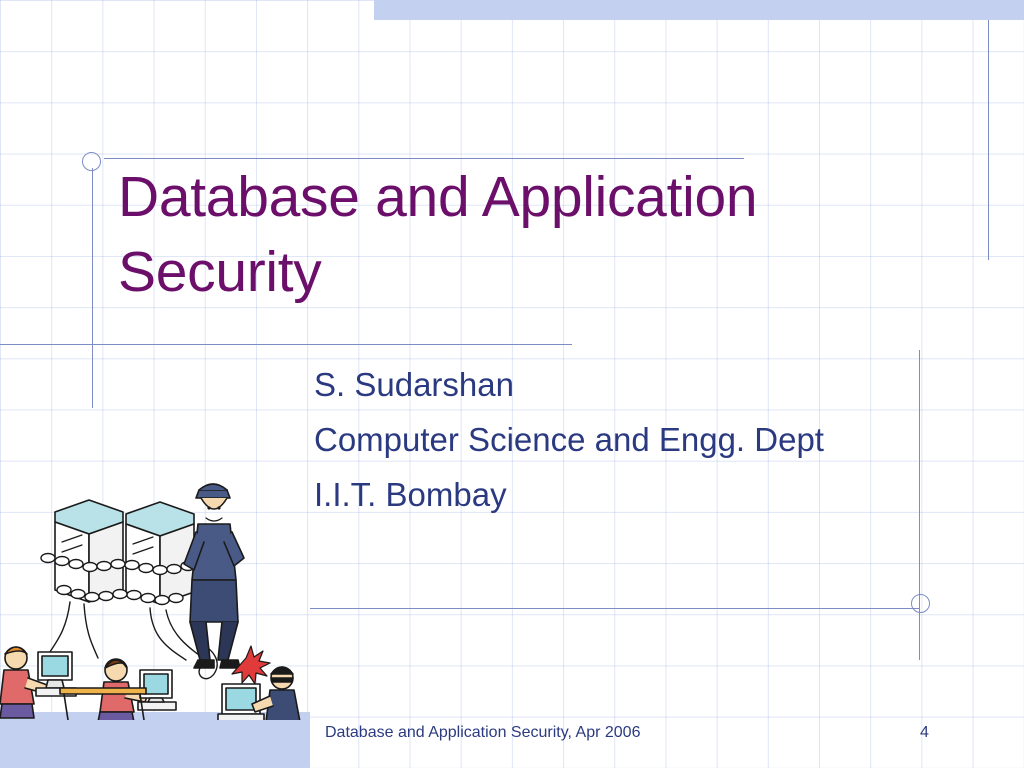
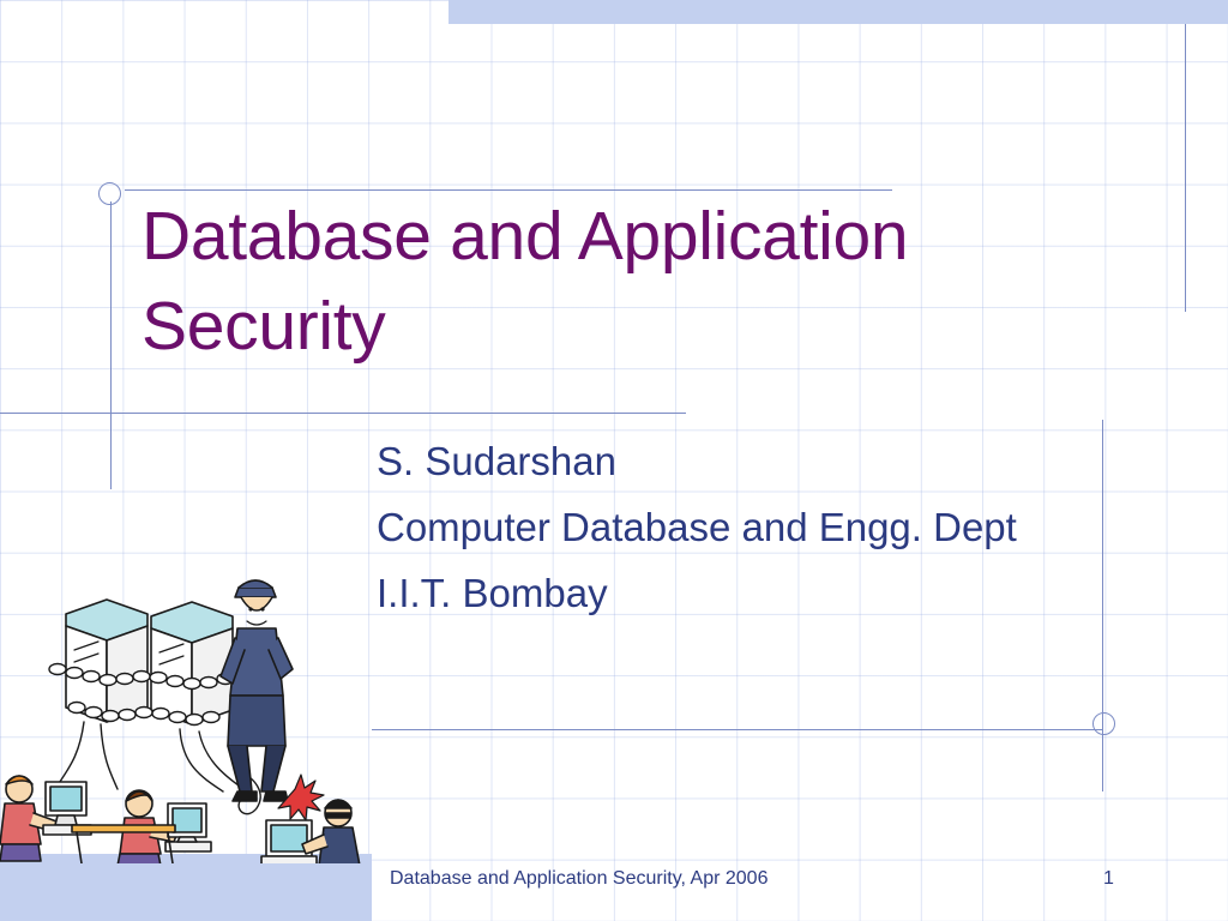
  Database and Application Security
  S. Sudarshan
- Computer Science and Engg. Dept
+ Computer Database and Engg. Dept
  I.I.T. Bombay
  Database and Application Security, Apr 2006
- 4
+ 1
